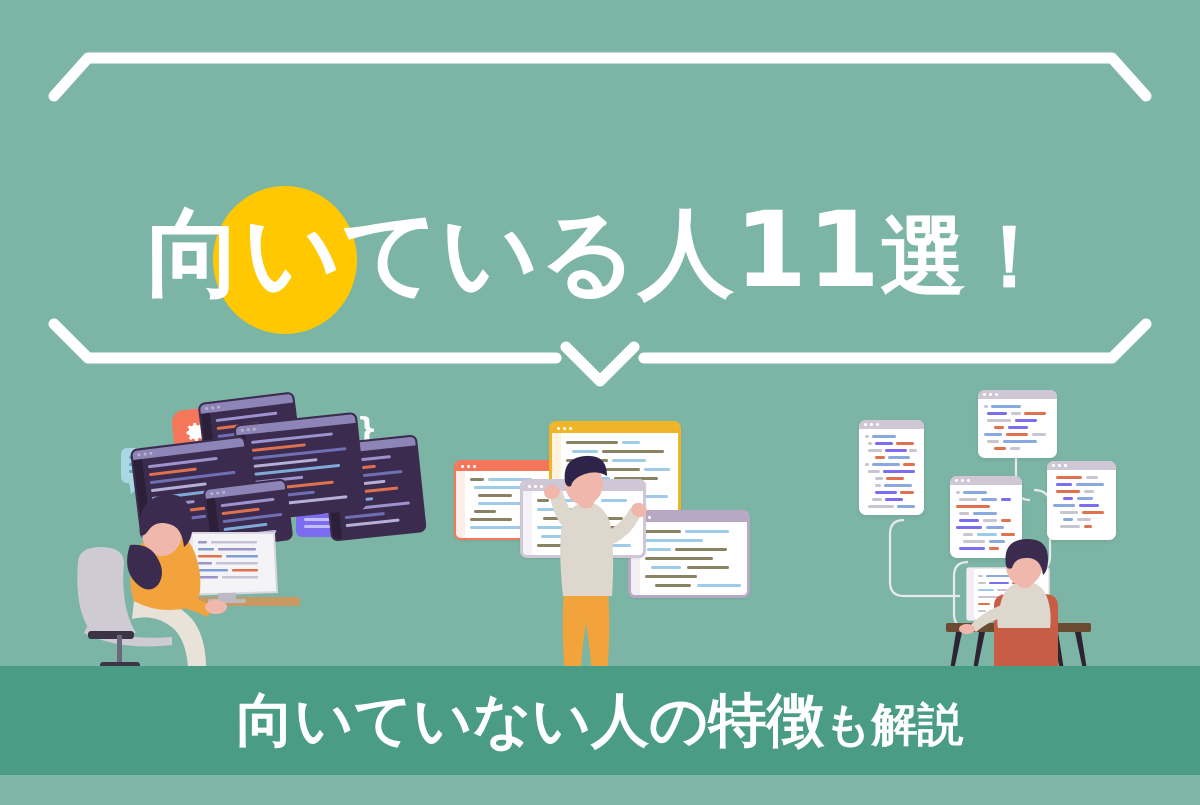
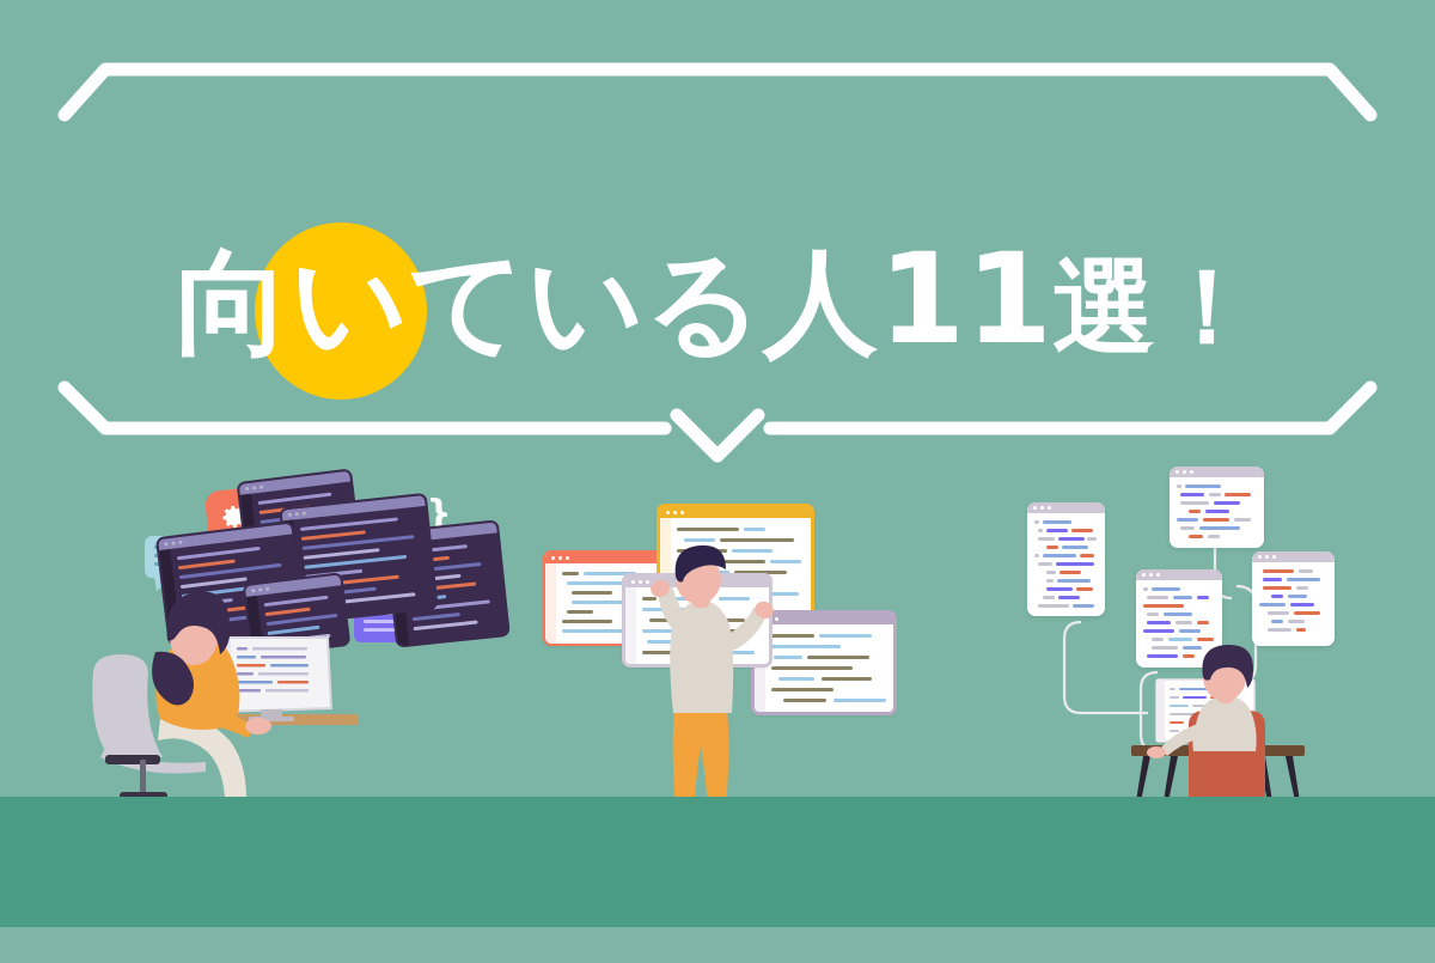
  向いている人11選！
- 向いていない人の特徴も解説
